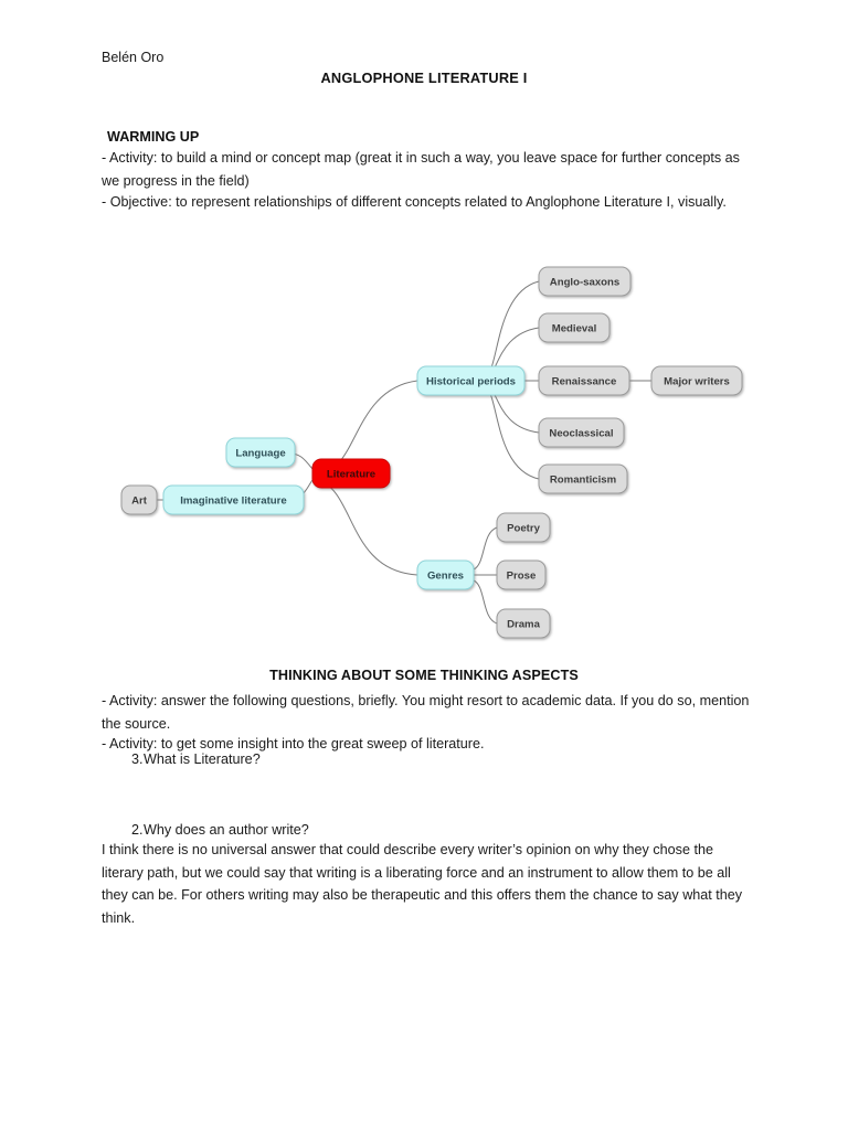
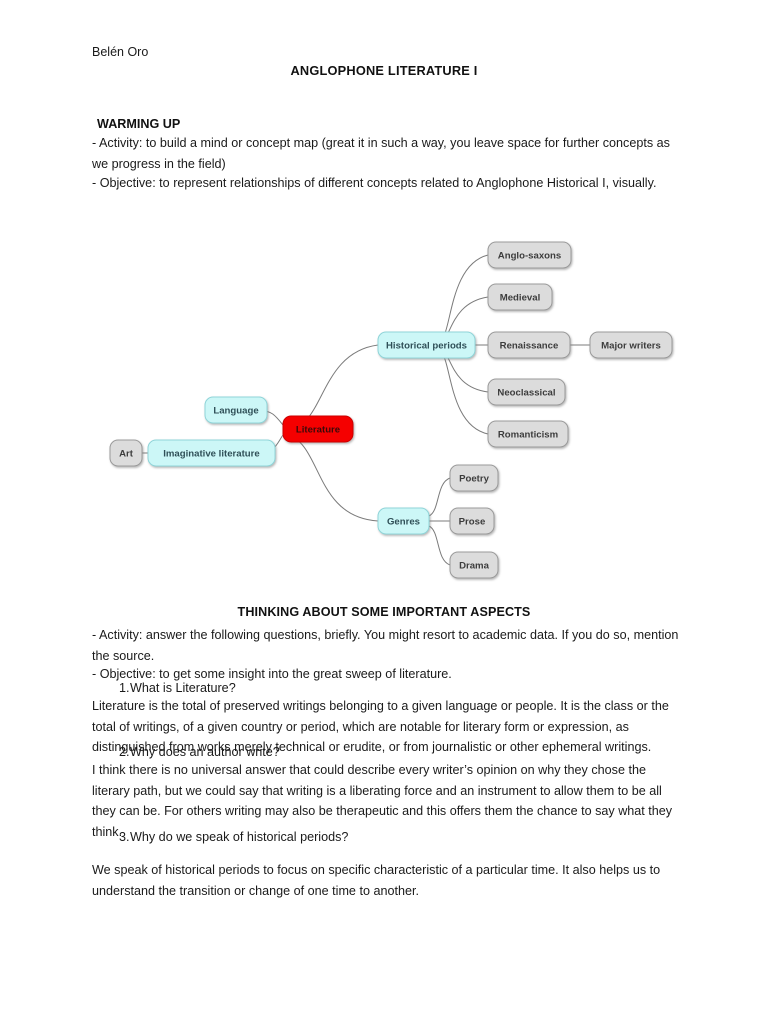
  Belén Oro
  ANGLOPHONE LITERATURE I
  WARMING UP
  - Activity: to build a mind or concept map (great it in such a way, you leave space for further concepts as we progress in the field)
- - Objective: to represent relationships of different concepts related to Anglophone Literature I, visually.
+ - Objective: to represent relationships of different concepts related to Anglophone Historical I, visually.
  Anglo-saxons
  Medieval
  Renaissance
  Major writers
  Neoclassical
  Romanticism
  Poetry
  Prose
  Drama
  Art
  Historical periods
  Genres
  Language
  Imaginative literature
  Literature
- THINKING ABOUT SOME THINKING ASPECTS
+ THINKING ABOUT SOME IMPORTANT ASPECTS
  - Activity: answer the following questions, briefly. You might resort to academic data. If you do so, mention the source.
- - Activity: to get some insight into the great sweep of literature.
+ - Objective: to get some insight into the great sweep of literature.
- 3.What is Literature?
+ 1.What is Literature?
+ Literature is the total of preserved writings belonging to a given language or people. It is the class or the total of writings, of a given country or period, which are notable for literary form or expression, as distinguished from works merely technical or erudite, or from journalistic or other ephemeral writings.
  2.Why does an author write?
  I think there is no universal answer that could describe every writer’s opinion on why they chose the literary path, but we could say that writing is a liberating force and an instrument to allow them to be all they can be. For others writing may also be therapeutic and this offers them the chance to say what they think.
+ 3.Why do we speak of historical periods?
+ We speak of historical periods to focus on specific characteristic of a particular time. It also helps us to understand the transition or change of one time to another.
